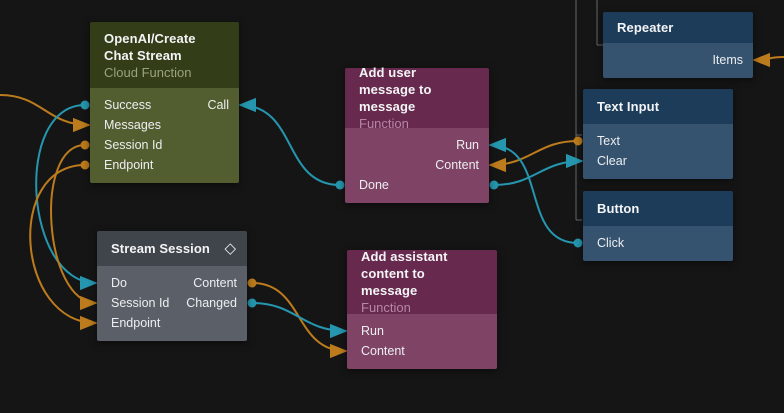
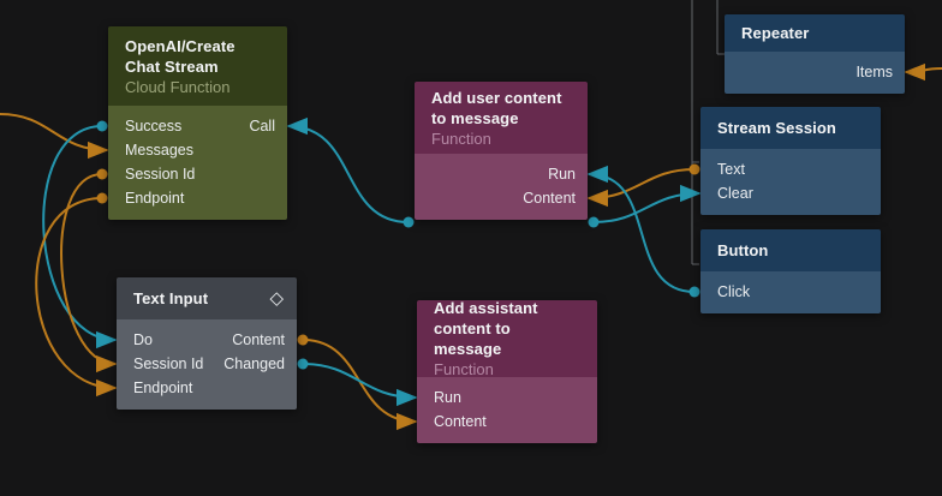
  OpenAI/Create Chat Stream
  Cloud Function
  Success
  Call
  Messages
  Session Id
  Endpoint
- Add user message to message
+ Add user content to message
  Function
  Run
  Content
- Done
  Repeater
  Items
- Text Input
+ Stream Session
  Text
  Clear
  Button
  Click
- Stream Session
+ Text Input
  ◇
  Do
  Content
  Session Id
  Changed
  Endpoint
  Add assistant content to message
  Function
  Run
  Content
